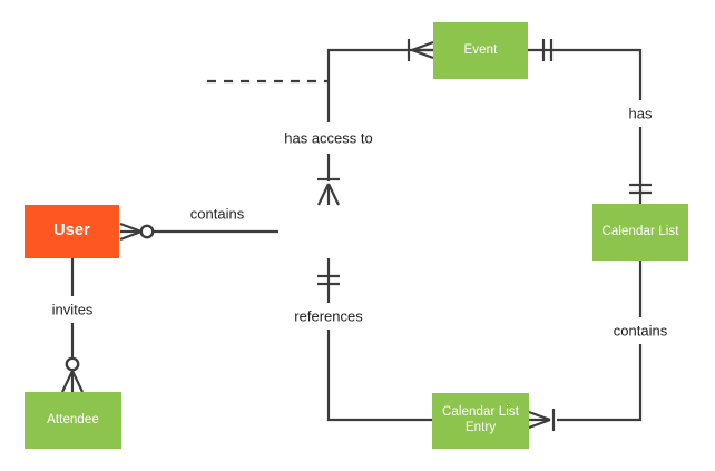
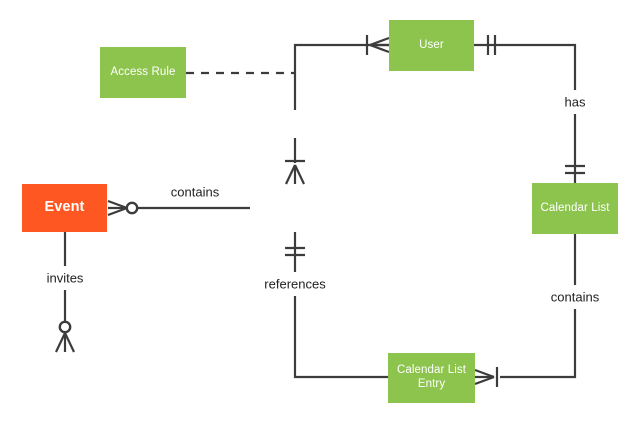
- User
+ Event
+ Access Rule
- Event
+ User
  Calendar List
  Calendar List
  Entry
- Attendee
  contains
- has access to
  has
  contains
  references
  invites
